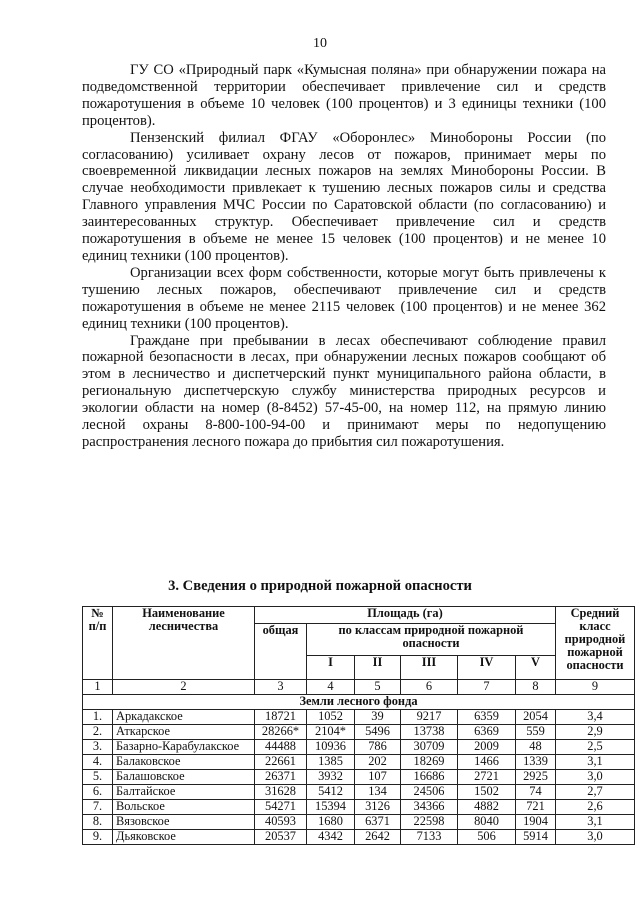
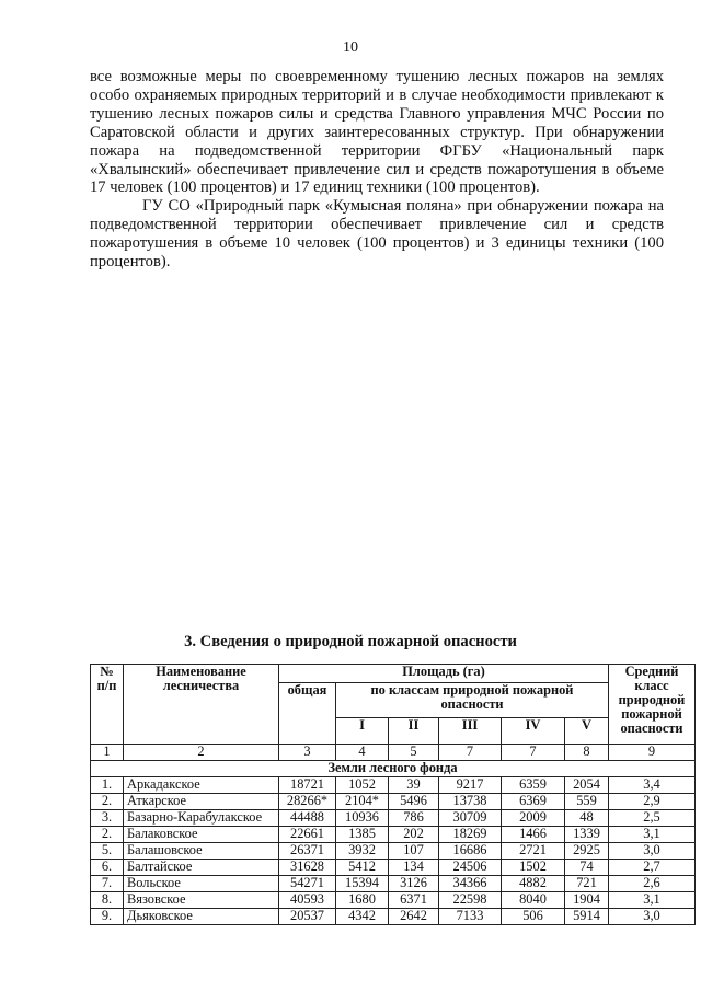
  10
+ все возможные меры по своевременному тушению лесных пожаров на землях особо охраняемых природных территорий и в случае необходимости привлекают к тушению лесных пожаров силы и средства Главного управления МЧС России по Саратовской области и других заинтересованных структур. При обнаружении пожара на подведомственной территории ФГБУ «Национальный парк «Хвалынский» обеспечивает привлечение сил и средств пожаротушения в объеме 17 человек (100 процентов) и 17 единиц техники (100 процентов).
  ГУ СО «Природный парк «Кумысная поляна» при обнаружении пожара на подведомственной территории обеспечивает привлечение сил и средств пожаротушения в объеме 10 человек (100 процентов) и 3 единицы техники (100 процентов).
- Пензенский филиал ФГАУ «Оборонлес» Минобороны России (по согласованию) усиливает охрану лесов от пожаров, принимает меры по своевременной ликвидации лесных пожаров на землях Минобороны России. В случае необходимости привлекает к тушению лесных пожаров силы и средства Главного управления МЧС России по Саратовской области (по согласованию) и заинтересованных структур. Обеспечивает привлечение сил и средств пожаротушения в объеме не менее 15 человек (100 процентов) и не менее 10 единиц техники (100 процентов).
- Организации всех форм собственности, которые могут быть привлечены к тушению лесных пожаров, обеспечивают привлечение сил и средств пожаротушения в объеме не менее 2115 человек (100 процентов) и не менее 362 единиц техники (100 процентов).
- Граждане при пребывании в лесах обеспечивают соблюдение правил пожарной безопасности в лесах, при обнаружении лесных пожаров сообщают об этом в лесничество и диспетчерский пункт муниципального района области, в региональную диспетчерскую службу министерства природных ресурсов и экологии области на номер (8-8452) 57-45-00, на номер 112, на прямую линию лесной охраны 8-800-100-94-00 и принимают меры по недопущению распространения лесного пожара до прибытия сил пожаротушения.
  3. Сведения о природной пожарной опасности
  № п/п	Наименование лесничества	Площадь (га)	Средний класс природной пожарной опасности
  общая	по классам природной пожарной опасности
  I	II	III	IV	V
- 1	2	3	4	5	6	7	8	9
+ 1	2	3	4	5	7	7	8	9
  Земли лесного фонда
  1.	Аркадакское	18721	1052	39	9217	6359	2054	3,4
  2.	Аткарское	28266*	2104*	5496	13738	6369	559	2,9
  3.	Базарно-Карабулакское	44488	10936	786	30709	2009	48	2,5
- 4.	Балаковское	22661	1385	202	18269	1466	1339	3,1
+ 2.	Балаковское	22661	1385	202	18269	1466	1339	3,1
  5.	Балашовское	26371	3932	107	16686	2721	2925	3,0
  6.	Балтайское	31628	5412	134	24506	1502	74	2,7
  7.	Вольское	54271	15394	3126	34366	4882	721	2,6
  8.	Вязовское	40593	1680	6371	22598	8040	1904	3,1
  9.	Дьяковское	20537	4342	2642	7133	506	5914	3,0
